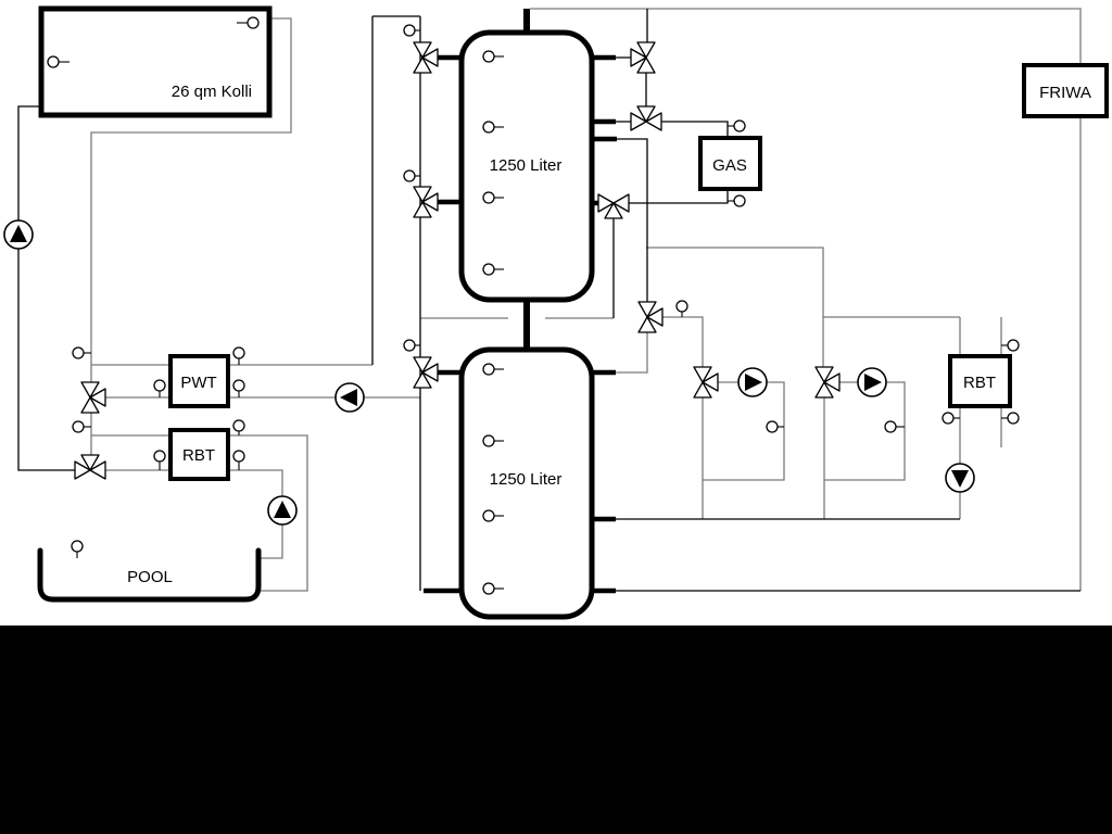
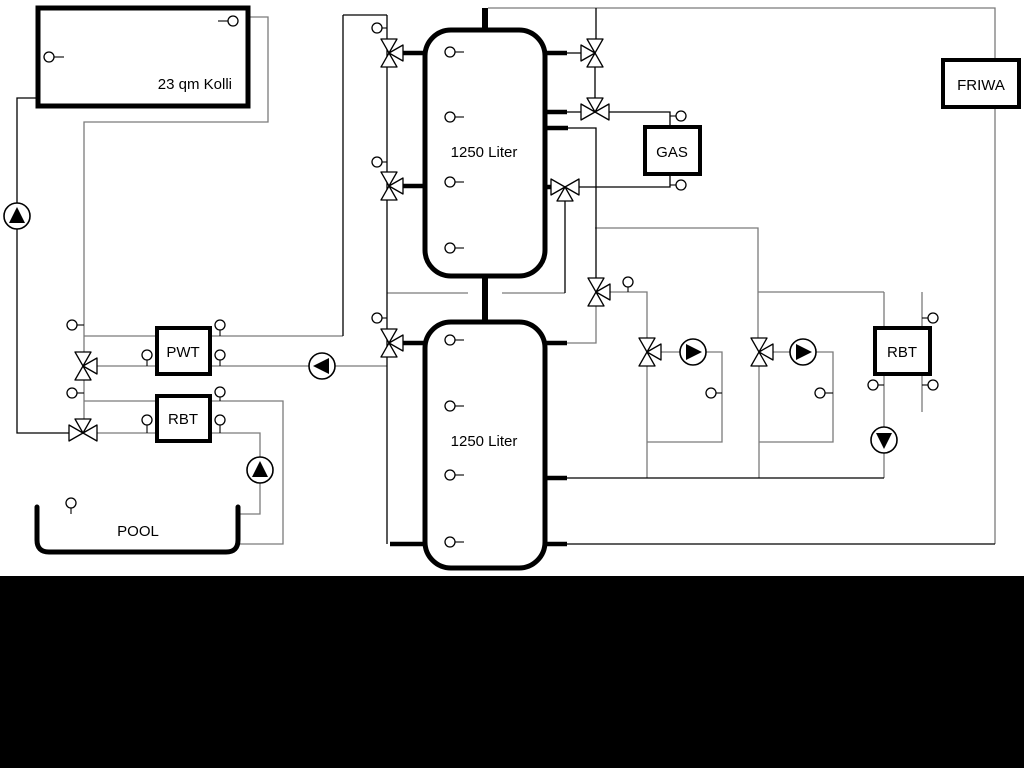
- 26 qm Kolli
+ 23 qm Kolli
  1250 Liter
  1250 Liter
  PWT
  RBT
  GAS
  FRIWA
  RBT
  POOL
